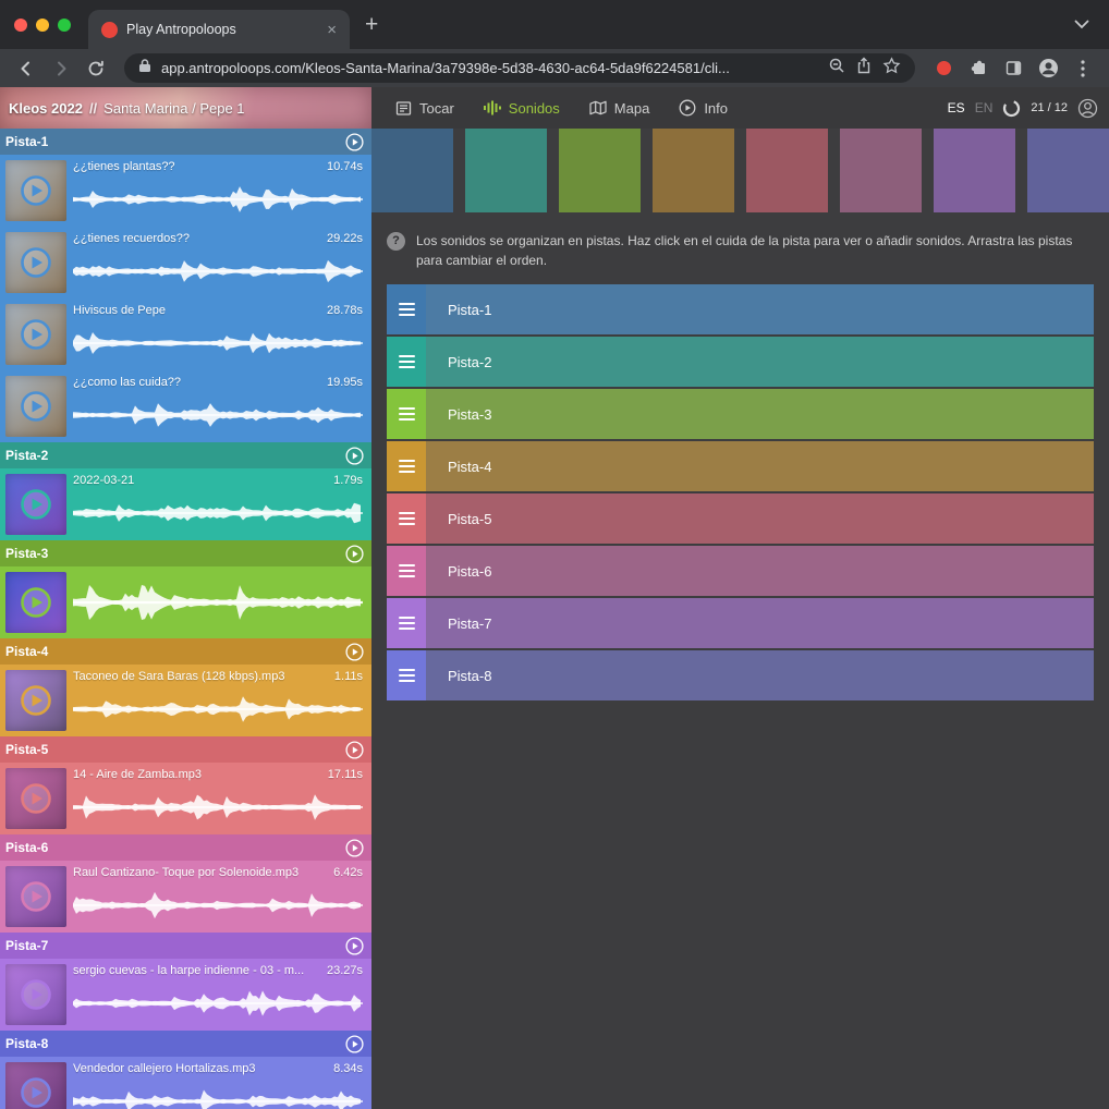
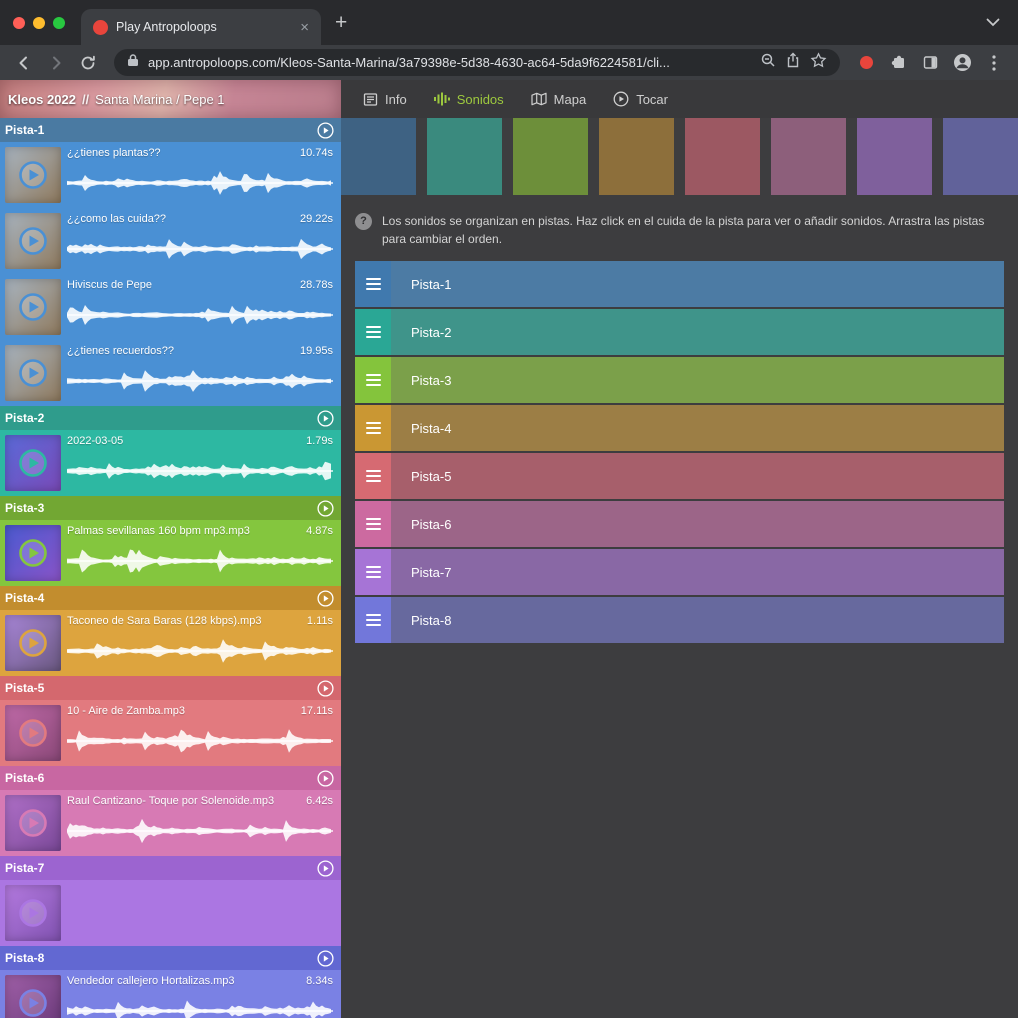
  Play Antropoloops
  ×
  +
  app.antropoloops.com/Kleos-Santa-Marina/3a79398e-5d38-4630-ac64-5da9f6224581/cli...
  Kleos 2022
  //
  Santa Marina / Pepe 1
- Tocar
+ Info
  Sonidos
  Mapa
- Info
+ Tocar
- ES
- EN
- 21 / 12
  Pista-1
  ¿¿tienes plantas??
  10.74s
- ¿¿tienes recuerdos??
+ ¿¿como las cuida??
  29.22s
  Hiviscus de Pepe
  28.78s
- ¿¿como las cuida??
+ ¿¿tienes recuerdos??
  19.95s
  Pista-2
- 2022-03-21
+ 2022-03-05
  1.79s
  Pista-3
+ Palmas sevillanas 160 bpm mp3.mp3
+ 4.87s
  Pista-4
  Taconeo de Sara Baras (128 kbps).mp3
  1.11s
  Pista-5
- 14 - Aire de Zamba.mp3
+ 10 - Aire de Zamba.mp3
  17.11s
  Pista-6
  Raul Cantizano- Toque por Solenoide.mp3
  6.42s
  Pista-7
- sergio cuevas - la harpe indienne - 03 - m...
- 23.27s
  Pista-8
  Vendedor callejero Hortalizas.mp3
  8.34s
  ?
  Los sonidos se organizan en pistas. Haz click en el cuida de la pista para ver o añadir sonidos. Arrastra las pistas para cambiar el orden.
  Pista-1
  Pista-2
  Pista-3
  Pista-4
  Pista-5
  Pista-6
  Pista-7
  Pista-8
